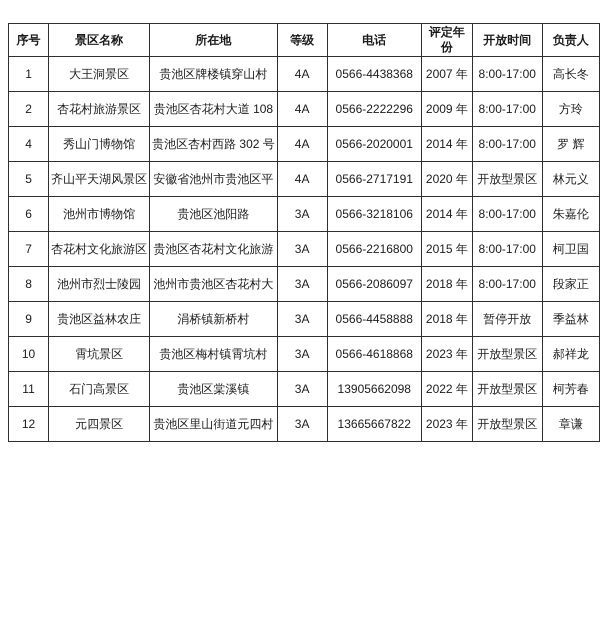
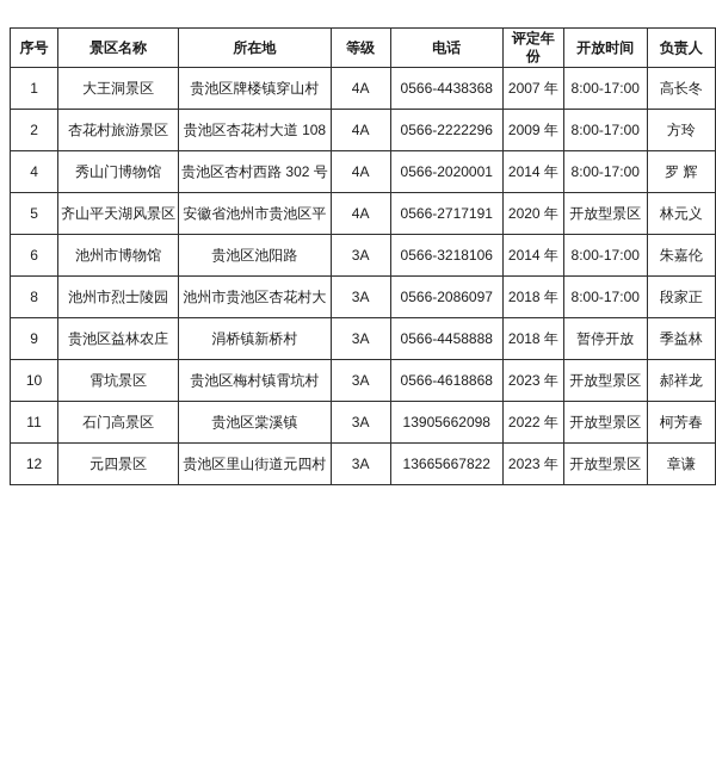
  序号	景区名称	所在地	等级	电话	评定年份	开放时间	负责人
  1	大王洞景区	贵池区牌楼镇穿山村	4A	0566-4438368	2007 年	8:00-17:00	高长冬
  2	杏花村旅游景区	贵池区杏花村大道 108	4A	0566-2222296	2009 年	8:00-17:00	方玲
  4	秀山门博物馆	贵池区杏村西路 302 号	4A	0566-2020001	2014 年	8:00-17:00	罗 辉
  5	齐山平天湖风景区	安徽省池州市贵池区平	4A	0566-2717191	2020 年	开放型景区	林元义
  6	池州市博物馆	贵池区池阳路	3A	0566-3218106	2014 年	8:00-17:00	朱嘉伦
- 7	杏花村文化旅游区	贵池区杏花村文化旅游	3A	0566-2216800	2015 年	8:00-17:00	柯卫国
  8	池州市烈士陵园	池州市贵池区杏花村大	3A	0566-2086097	2018 年	8:00-17:00	段家正
  9	贵池区益林农庄	涓桥镇新桥村	3A	0566-4458888	2018 年	暂停开放	季益林
  10	霄坑景区	贵池区梅村镇霄坑村	3A	0566-4618868	2023 年	开放型景区	郝祥龙
  11	石门高景区	贵池区棠溪镇	3A	13905662098	2022 年	开放型景区	柯芳春
  12	元四景区	贵池区里山街道元四村	3A	13665667822	2023 年	开放型景区	章谦
